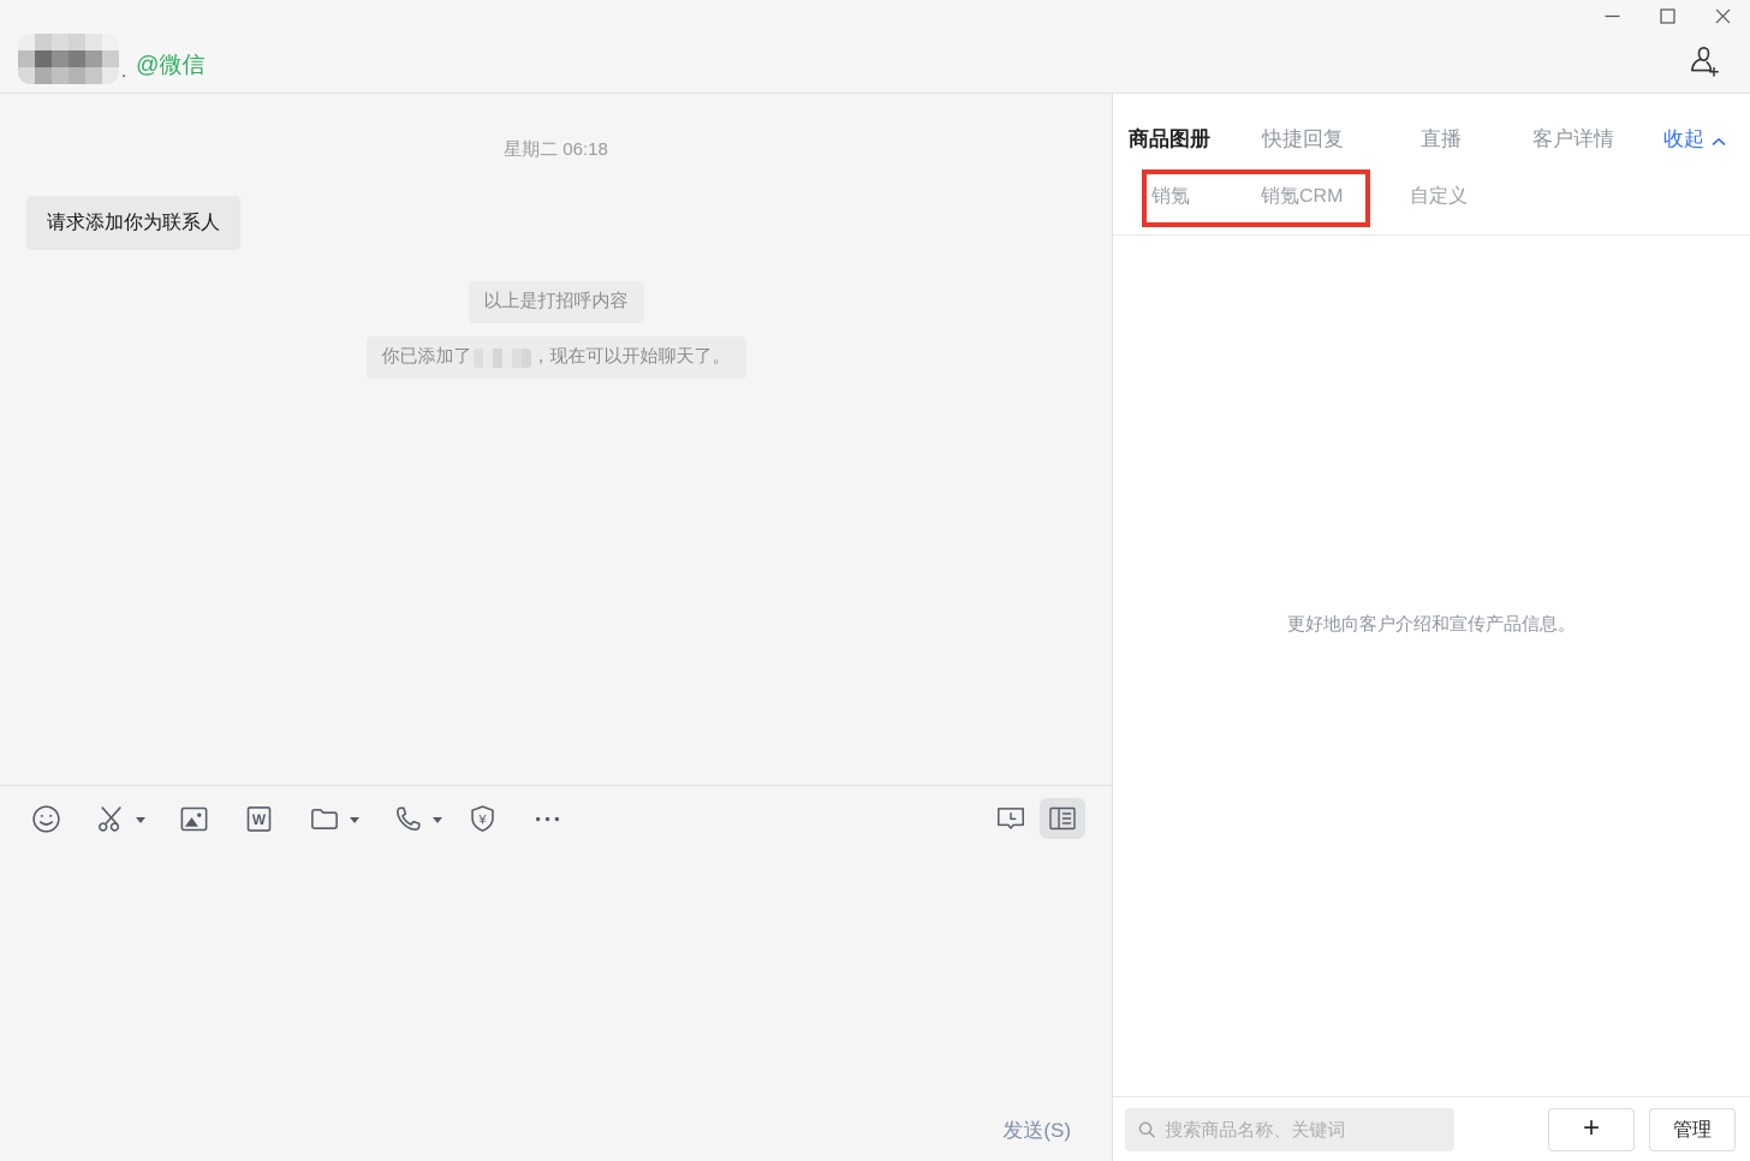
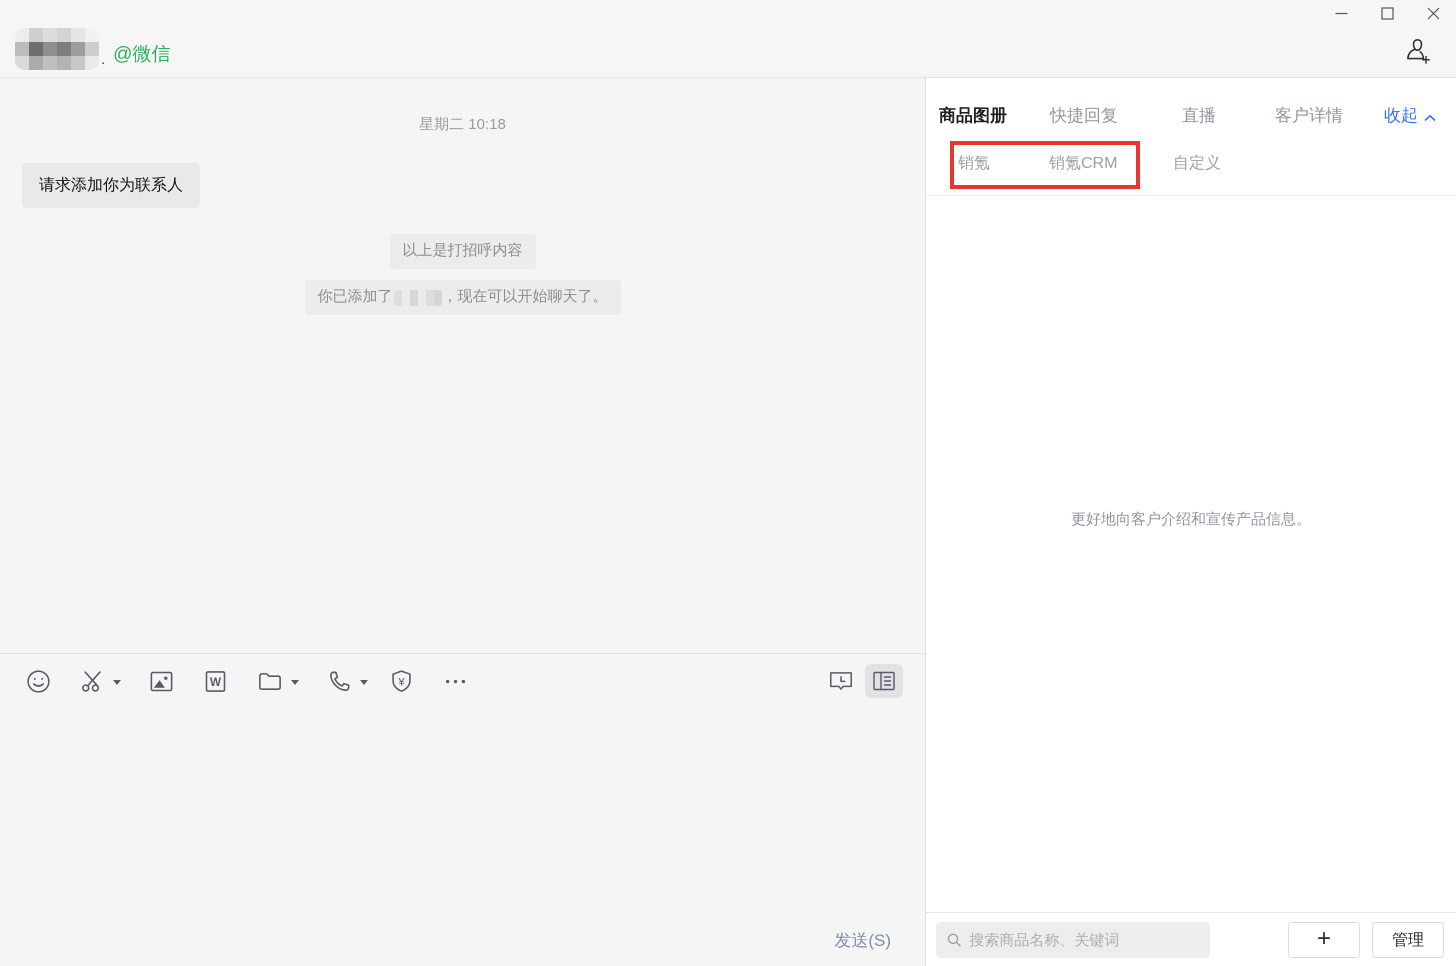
  .
  @微信
- 星期二 06:18
+ 星期二 10:18
  请求添加你为联系人
  以上是打招呼内容
  你已添加了
  ，现在可以开始聊天了。
  W
  ¥
  发送(S)
  商品图册
  快捷回复
  直播
  客户详情
  收起
  销氪
  销氪CRM
  自定义
  更好地向客户介绍和宣传产品信息。
  搜索商品名称、关键词
  +
  管理
